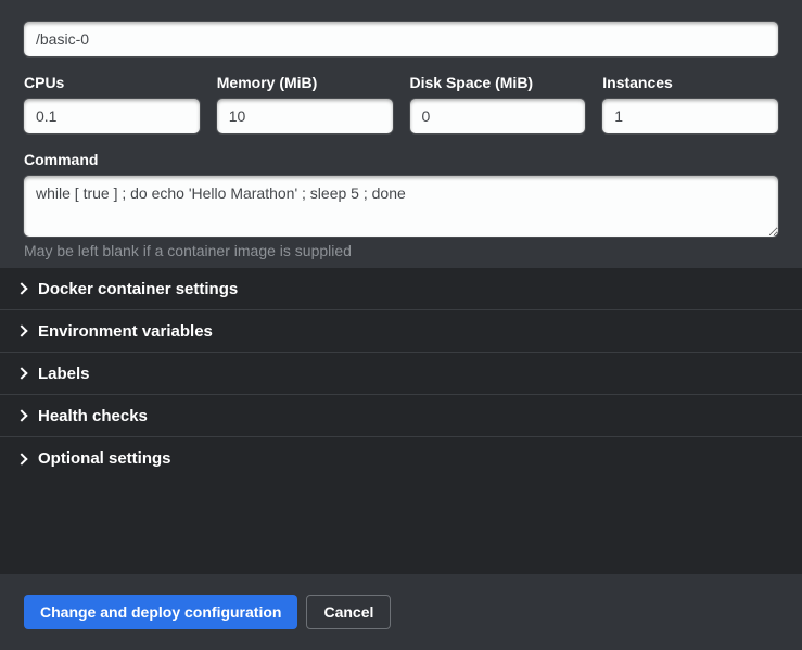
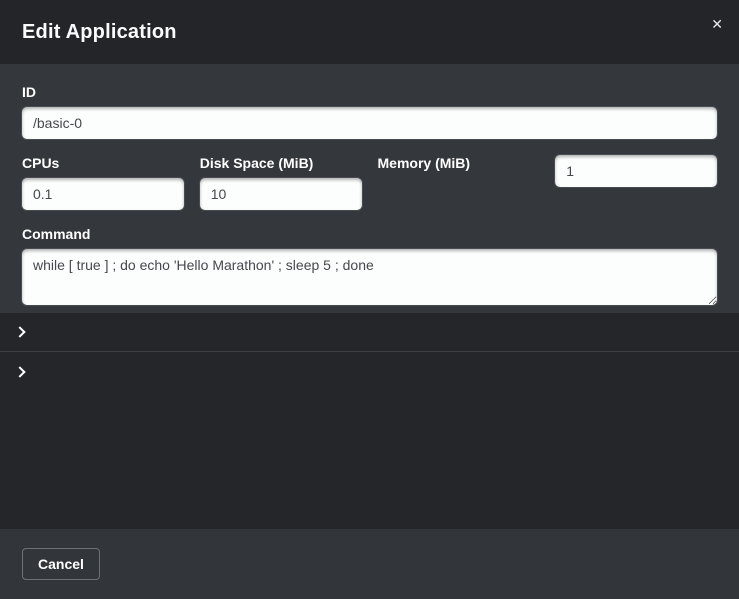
+ Edit Application
+ ✕
+ ID
  /basic-0
  CPUs
  0.1
- Memory (MiB)
+ Disk Space (MiB)
  10
- Disk Space (MiB)
+ Memory (MiB)
- 0
- Instances
  1
  Command
  while [ true ] ; do echo 'Hello Marathon' ; sleep 5 ; done
- May be left blank if a container image is supplied
- Docker container settings
- Environment variables
- Labels
- Health checks
- Optional settings
- Change and deploy configuration
  Cancel
